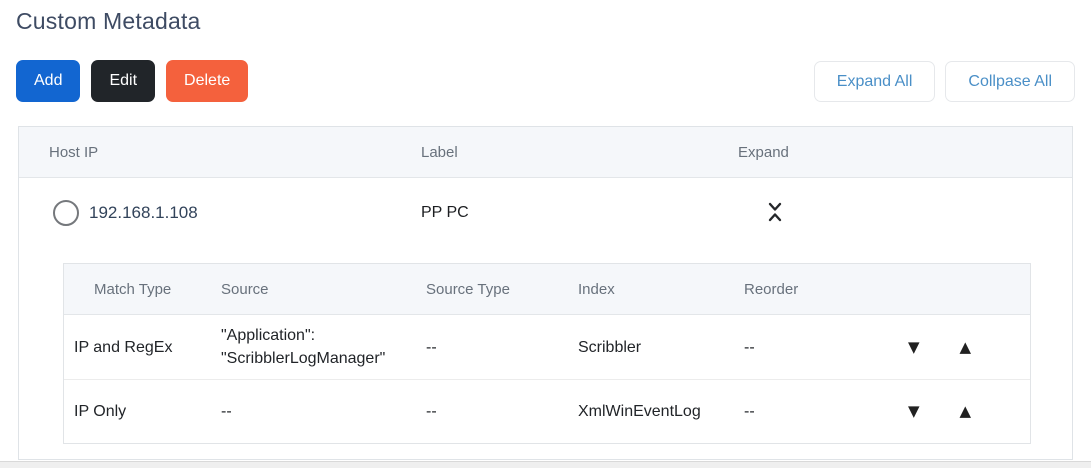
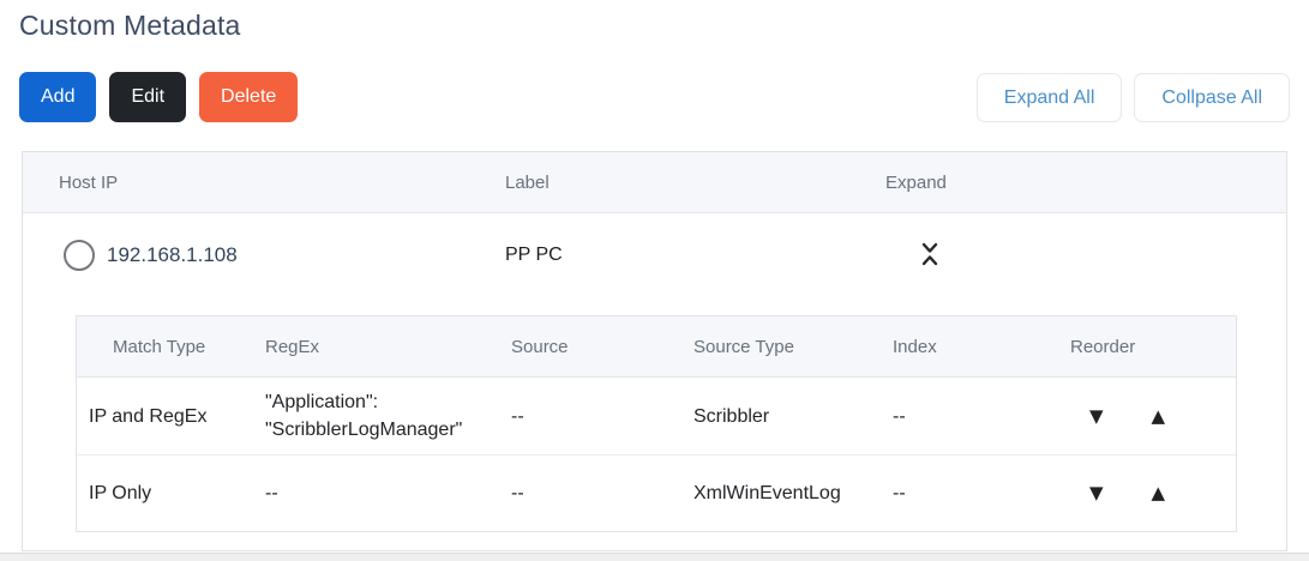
  Custom Metadata
  Add
  Edit
  Delete
  Expand All
  Collpase All
  Host IP
  Label
  Expand
  192.168.1.108
  PP PC
  Match Type
+ RegEx
  Source
  Source Type
  Index
  Reorder
  IP and RegEx
  "Application": "ScribblerLogManager"
  --
  Scribbler
  --
  ▼
  ▲
  IP Only
  --
  --
  XmlWinEventLog
  --
  ▼
  ▲
